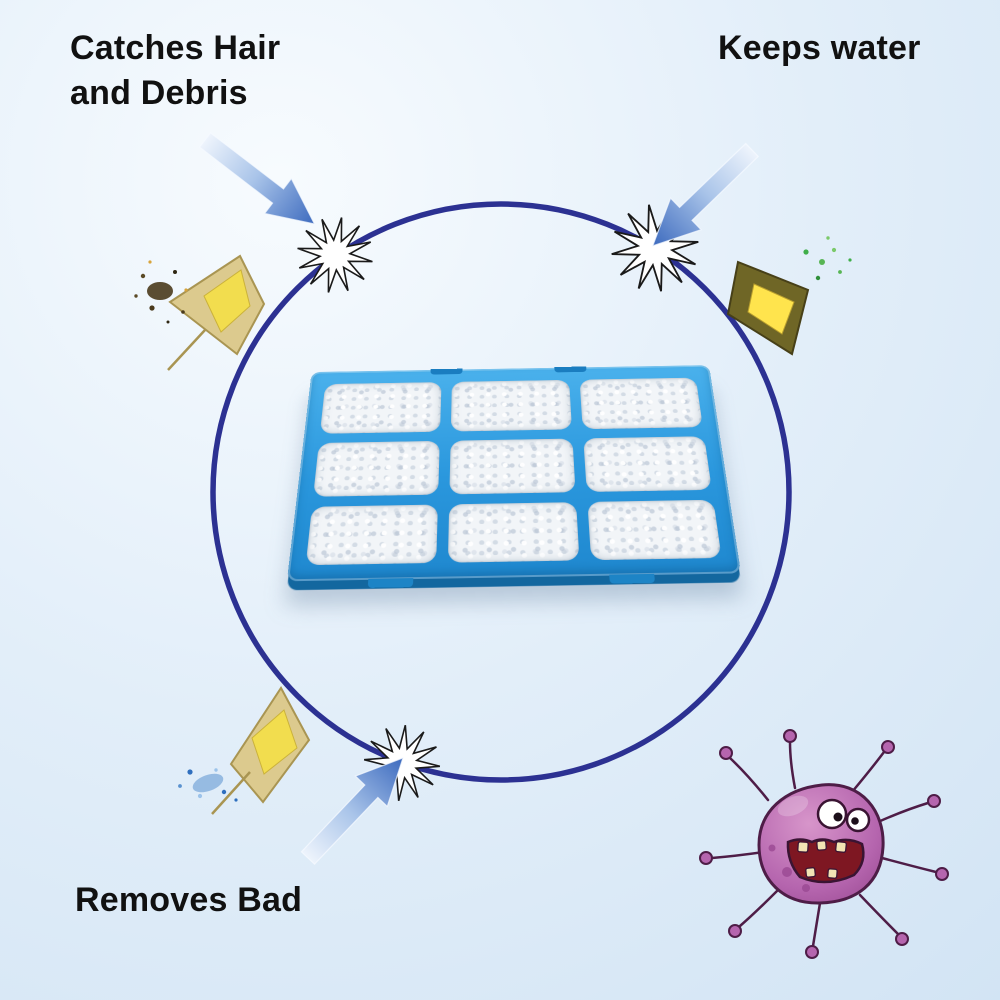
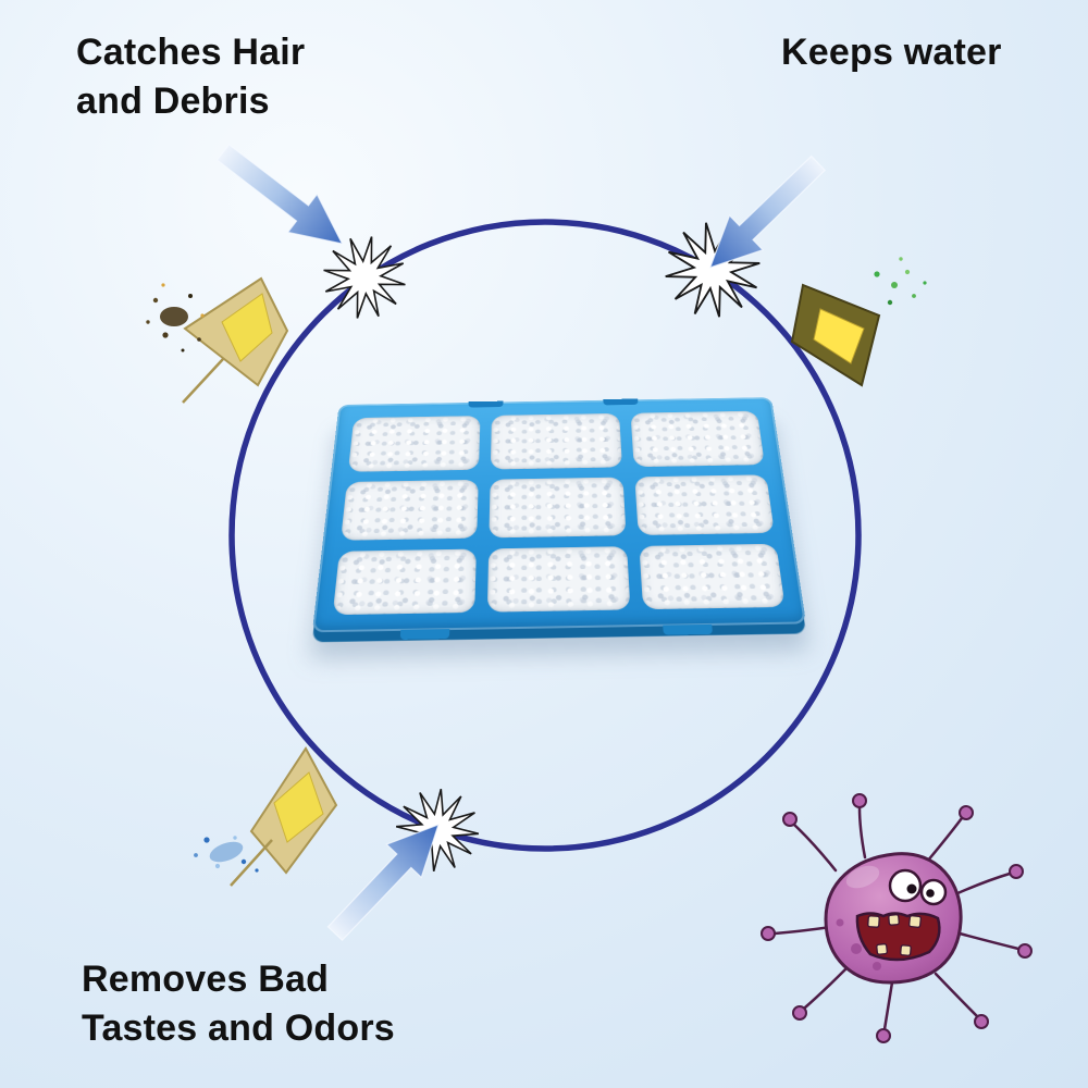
  Catches Hair
  and Debris
  Keeps water
  Removes Bad
+ Tastes and Odors
